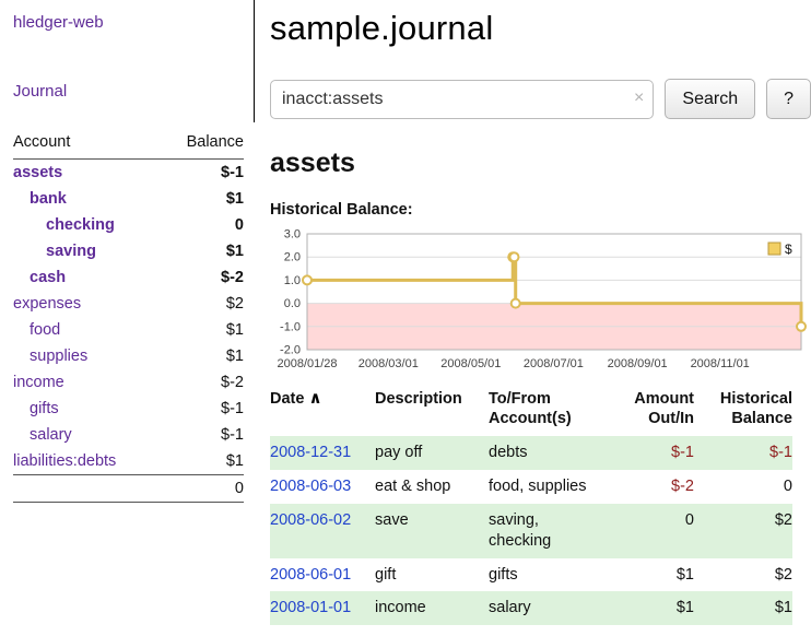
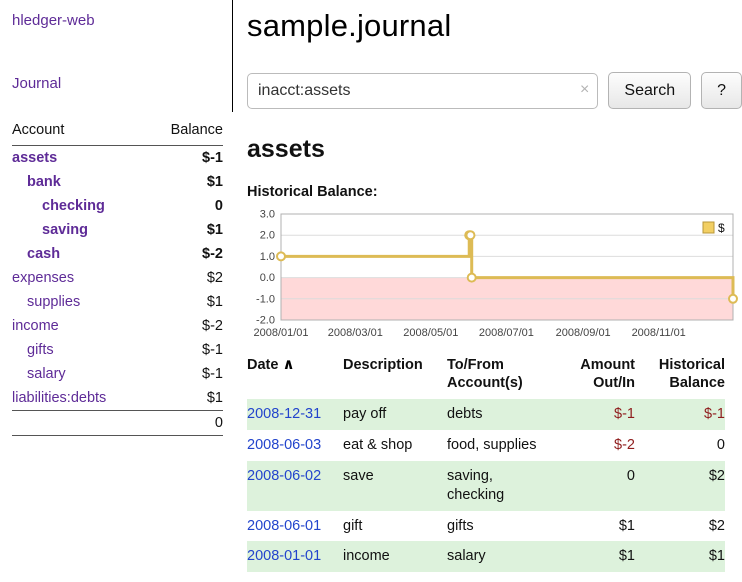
  hledger-web
  Journal
  Account	Balance
  assets	$-1
  bank	$1
  checking	0
  saving	$1
  cash	$-2
  expenses	$2
- food	$1
  supplies	$1
  income	$-2
  gifts	$-1
  salary	$-1
  liabilities:debts	$1
  	0
  sample.journal
  inacct:assets
  ×
  Search
  ?
  assets
  Historical Balance:
  3.0
  2.0
  1.0
  0.0
  -1.0
  -2.0
- 2008/01/28
+ 2008/01/01
  2008/03/01
  2008/05/01
  2008/07/01
  2008/09/01
  2008/11/01
  $
  Date ∧	Description	To/From Account(s)	Amount Out/In	Historical Balance
  2008-12-31	pay off	debts	$-1	$-1
  2008-06-03	eat & shop	food, supplies	$-2	0
  2008-06-02	save	saving, checking	0	$2
  2008-06-01	gift	gifts	$1	$2
  2008-01-01	income	salary	$1	$1
